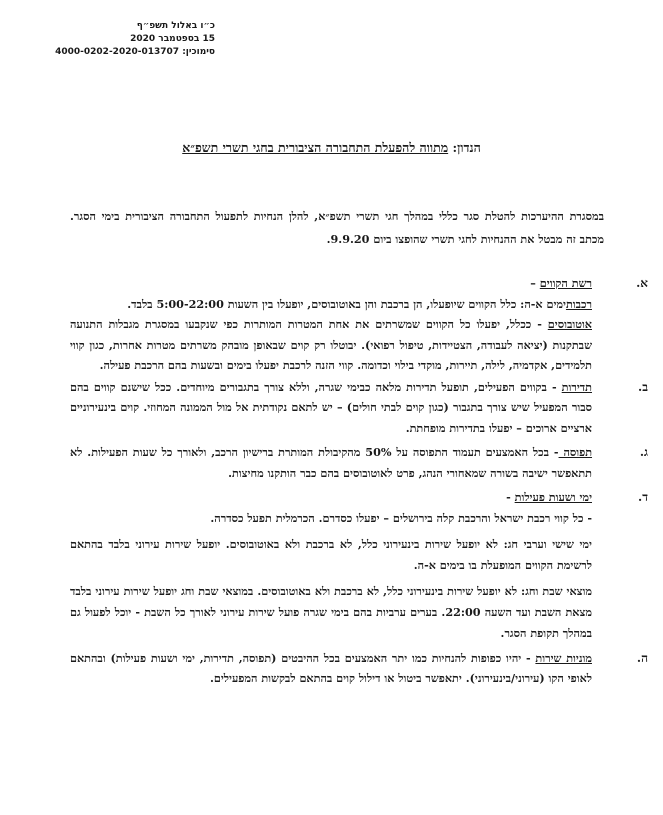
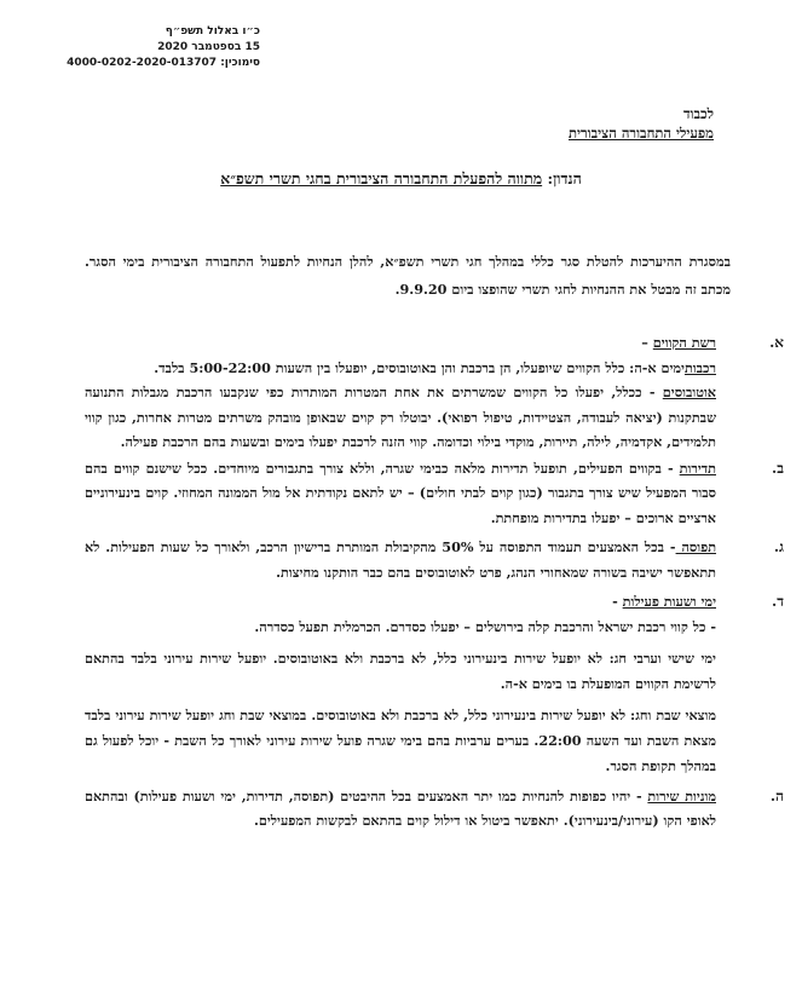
  כ״ו באלול תשפ״ף
  15 בספטמבר 2020
  סימוכין: 4000-0202-2020-013707
+ לכבוד
+ מפעילי התחבורה הציבורית
  הנדון: מתווה להפעלת התחבורה הציבורית בחגי תשרי תשפ״א
  במסגרת ההיערכות להטלת סגר כללי במהלך חגי תשרי תשפ״א, להלן הנחיות לתפעול התחבורה הציבורית בימי הסגר. מכתב זה מבטל את ההנחיות לחגי תשרי שהופצו ביום 9.9.20.
  א.
  רשת הקווים –
  רכבותימים א-ה: כלל הקווים שיופעלו, הן ברכבת והן באוטובוסים, יופעלו בין השעות 5:00-22:00 בלבד.
- אוטובוסים - ככלל, יפעלו כל הקווים שמשרתים את אחת המטרות המותרות כפי שנקבעו במסגרת מגבלות התנועה שבתקנות (יציאה לעבודה, הצטיידות, טיפול רפואי). יבוטלו רק קוים שבאופן מובהק משרתים מטרות אחרות, כגון קווי תלמידים, אקדמיה, לילה, תיירות, מוקדי בילוי וכדומה. קווי הזנה לרכבת יפעלו בימים ובשעות בהם הרכבת פעילה.
+ אוטובוסים - ככלל, יפעלו כל הקווים שמשרתים את אחת המטרות המותרות כפי שנקבעו הרכבת מגבלות התנועה שבתקנות (יציאה לעבודה, הצטיידות, טיפול רפואי). יבוטלו רק קוים שבאופן מובהק משרתים מטרות אחרות, כגון קווי תלמידים, אקדמיה, לילה, תיירות, מוקדי בילוי וכדומה. קווי הזנה לרכבת יפעלו בימים ובשעות בהם הרכבת פעילה.
  ב.
  תדירות - בקווים הפעילים, תופעל תדירות מלאה כבימי שגרה, וללא צורך בתגבורים מיוחדים. ככל שישנם קווים בהם סבור המפעיל שיש צורך בתגבור (כגון קוים לבתי חולים) – יש לתאם נקודתית אל מול הממונה המחוזי. קוים בינעירוניים ארציים ארוכים – יפעלו בתדירות מופחתת.
  ג.
  תפוסה - בכל האמצעים תעמוד התפוסה על 50% מהקיבולת המותרת ברישיון הרכב, ולאורך כל שעות הפעילות. לא תתאפשר ישיבה בשורה שמאחורי הנהג, פרט לאוטובוסים בהם כבר הותקנו מחיצות.
  ד.
  ימי ושעות פעילות -
  - כל קווי רכבת ישראל והרכבת קלה בירושלים – יפעלו כסדרם. הכרמלית תפעל כסדרה.
  ימי שישי וערבי חג: לא יופעל שירות בינעירוני כלל, לא ברכבת ולא באוטובוסים. יופעל שירות עירוני בלבד בהתאם לרשימת הקווים המופעלת בו בימים א-ה.
  מוצאי שבת וחג: לא יופעל שירות בינעירוני כלל, לא ברכבת ולא באוטובוסים. במוצאי שבת וחג יופעל שירות עירוני בלבד מצאת השבת ועד השעה 22:00. בערים ערביות בהם בימי שגרה פועל שירות עירוני לאורך כל השבת - יוכל לפעול גם במהלך תקופת הסגר.
  ה.
  מוניות שירות - יהיו כפופות להנחיות כמו יתר האמצעים בכל ההיבטים (תפוסה, תדירות, ימי ושעות פעילות) ובהתאם לאופי הקו (עירוני/בינעירוני). יתאפשר ביטול או דילול קוים בהתאם לבקשות המפעילים.
